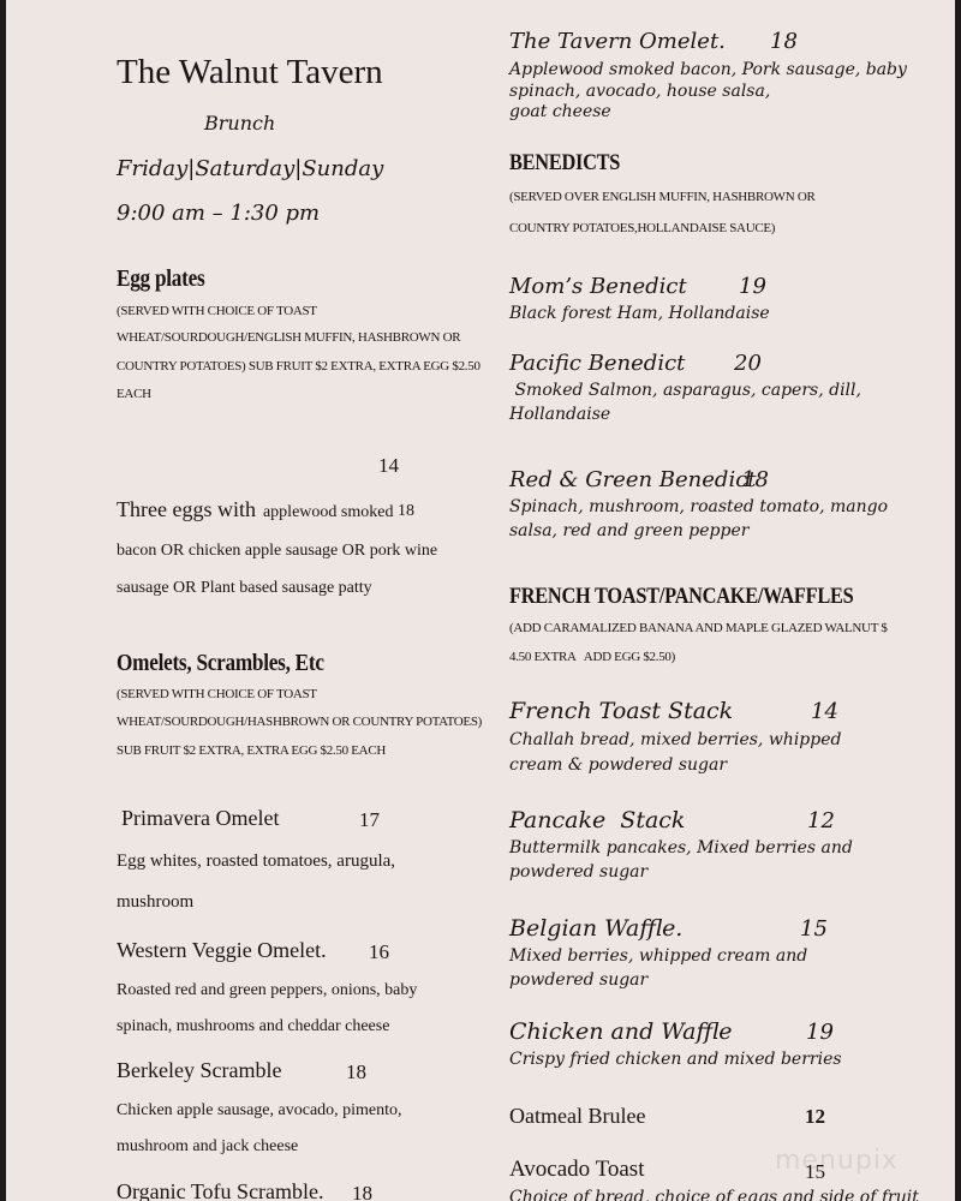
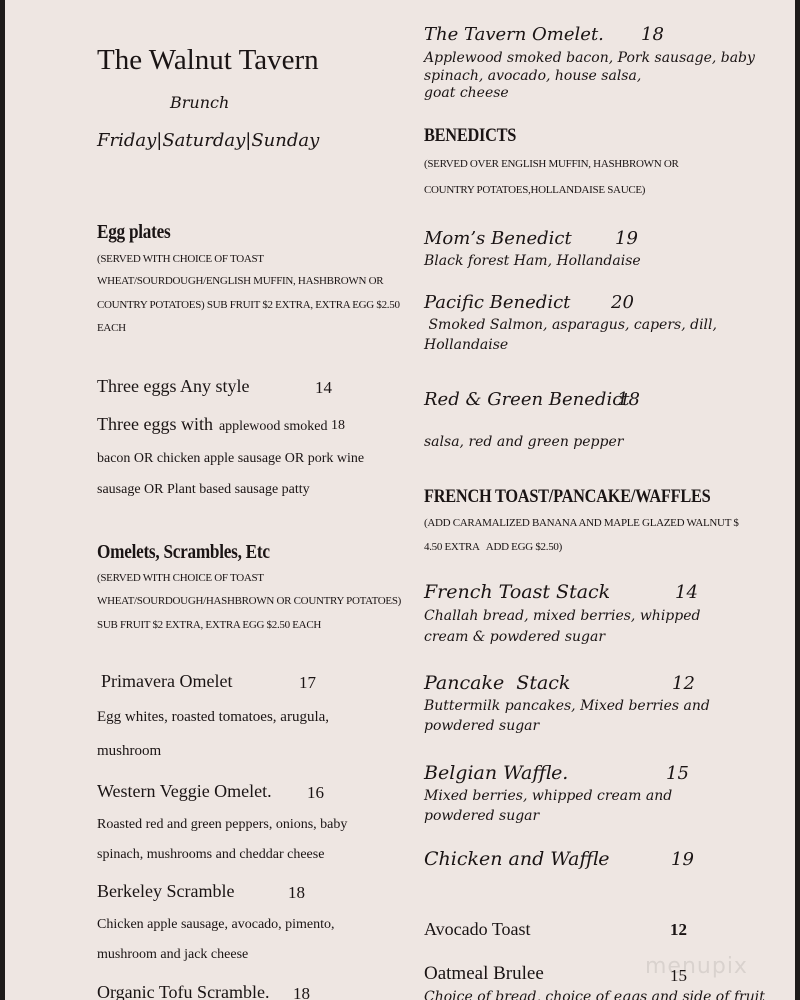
  The Walnut Tavern
  Brunch
  Friday|Saturday|Sunday
- 9:00 am – 1:30 pm
  Egg plates
  (SERVED WITH CHOICE OF TOAST
  WHEAT/SOURDOUGH/ENGLISH MUFFIN, HASHBROWN OR
  COUNTRY POTATOES) SUB FRUIT $2 EXTRA, EXTRA EGG $2.50
  EACH
+ Three eggs Any style
  14
  Three eggs with applewood smoked
  18
  bacon OR chicken apple sausage OR pork wine
  sausage OR Plant based sausage patty
  Omelets, Scrambles, Etc
  (SERVED WITH CHOICE OF TOAST
  WHEAT/SOURDOUGH/HASHBROWN OR COUNTRY POTATOES)
  SUB FRUIT $2 EXTRA, EXTRA EGG $2.50 EACH
  Primavera Omelet
  17
  Egg whites, roasted tomatoes, arugula,
  mushroom
  Western Veggie Omelet.
  16
  Roasted red and green peppers, onions, baby
  spinach, mushrooms and cheddar cheese
  Berkeley Scramble
  18
  Chicken apple sausage, avocado, pimento,
  mushroom and jack cheese
  Organic Tofu Scramble.
  18
  The Tavern Omelet.
  18
  Applewood smoked bacon, Pork sausage, baby
  spinach, avocado, house salsa,
  goat cheese
  BENEDICTS
  (SERVED OVER ENGLISH MUFFIN, HASHBROWN OR
  COUNTRY POTATOES,HOLLANDAISE SAUCE)
  Mom’s Benedict
  19
  Black forest Ham, Hollandaise
  Pacific Benedict
  20
  Smoked Salmon, asparagus, capers, dill,
  Hollandaise
  Red & Green Benedict
  18
- Spinach, mushroom, roasted tomato, mango
  salsa, red and green pepper
  FRENCH TOAST/PANCAKE/WAFFLES
  (ADD CARAMALIZED BANANA AND MAPLE GLAZED WALNUT $
  4.50 EXTRA ADD EGG $2.50)
  French Toast Stack
  14
  Challah bread, mixed berries, whipped
  cream & powdered sugar
  Pancake Stack
  12
  Buttermilk pancakes, Mixed berries and
  powdered sugar
  Belgian Waffle.
  15
  Mixed berries, whipped cream and
  powdered sugar
  Chicken and Waffle
  19
- Crispy fried chicken and mixed berries
- Oatmeal Brulee
+ Avocado Toast
  12
  menupix
- Avocado Toast
+ Oatmeal Brulee
  15
  Choice of bread, choice of eggs and side of fruit
